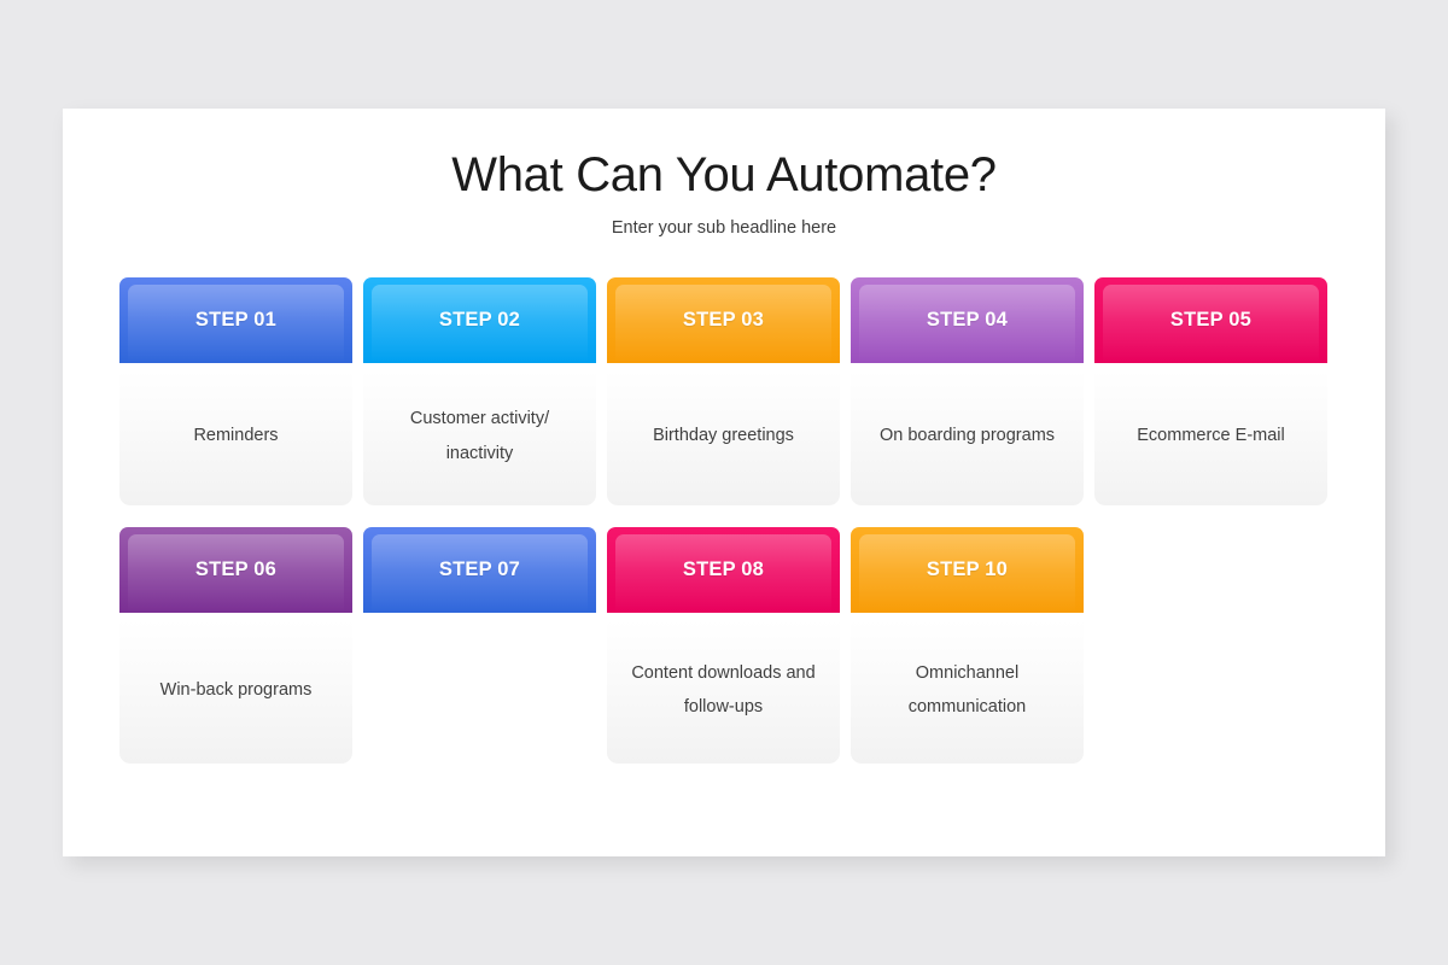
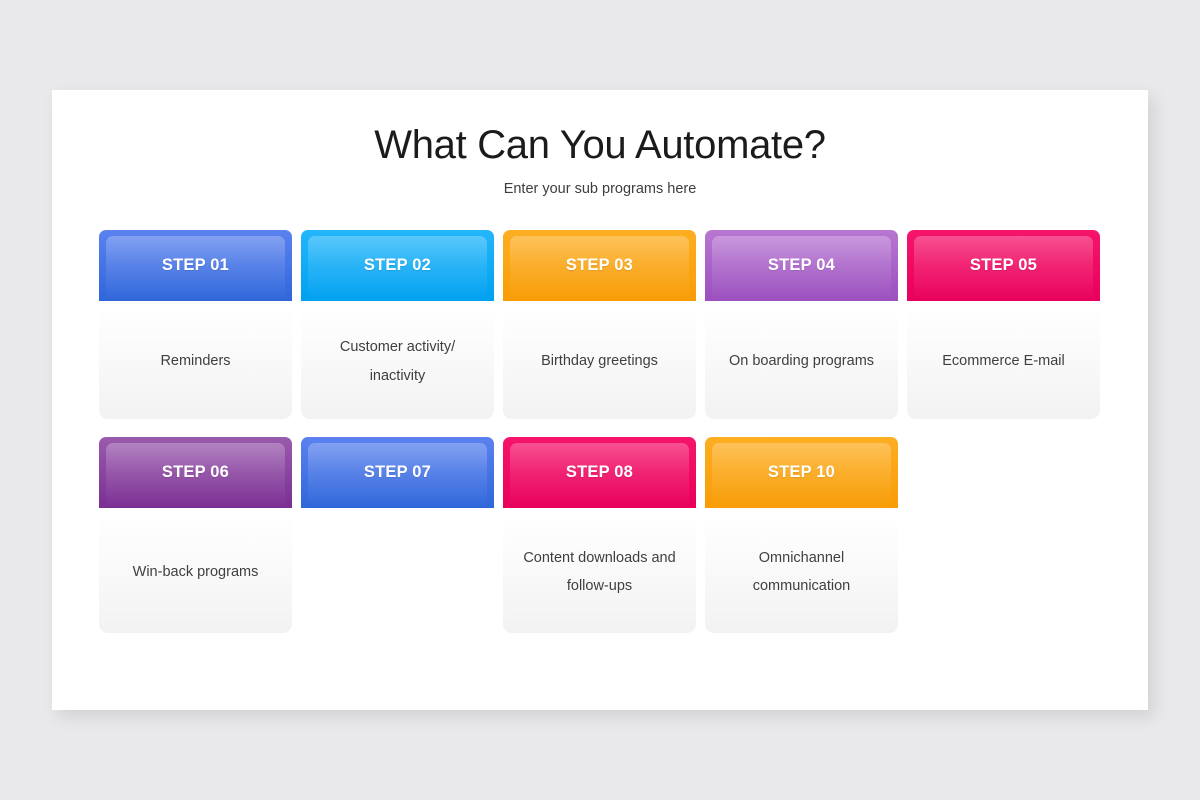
  What Can You Automate?
- Enter your sub headline here
+ Enter your sub programs here
  STEP 01
  Reminders
  STEP 02
  Customer activity/ inactivity
  STEP 03
  Birthday greetings
  STEP 04
  On boarding programs
  STEP 05
  Ecommerce E-mail
  STEP 06
  Win-back programs
  STEP 07
  STEP 08
  Content downloads and follow-ups
  STEP 10
  Omnichannel communication
